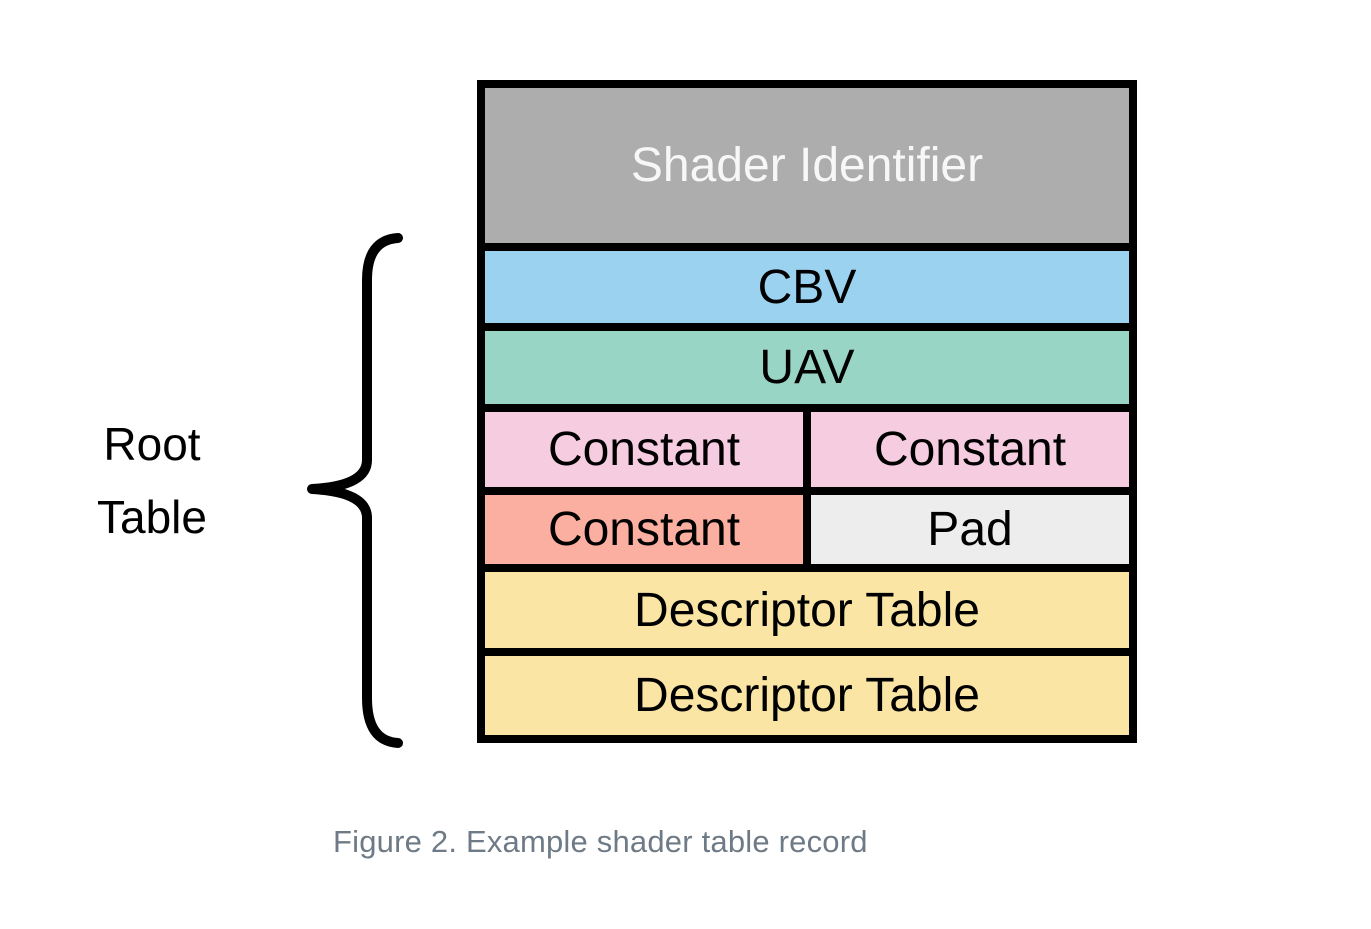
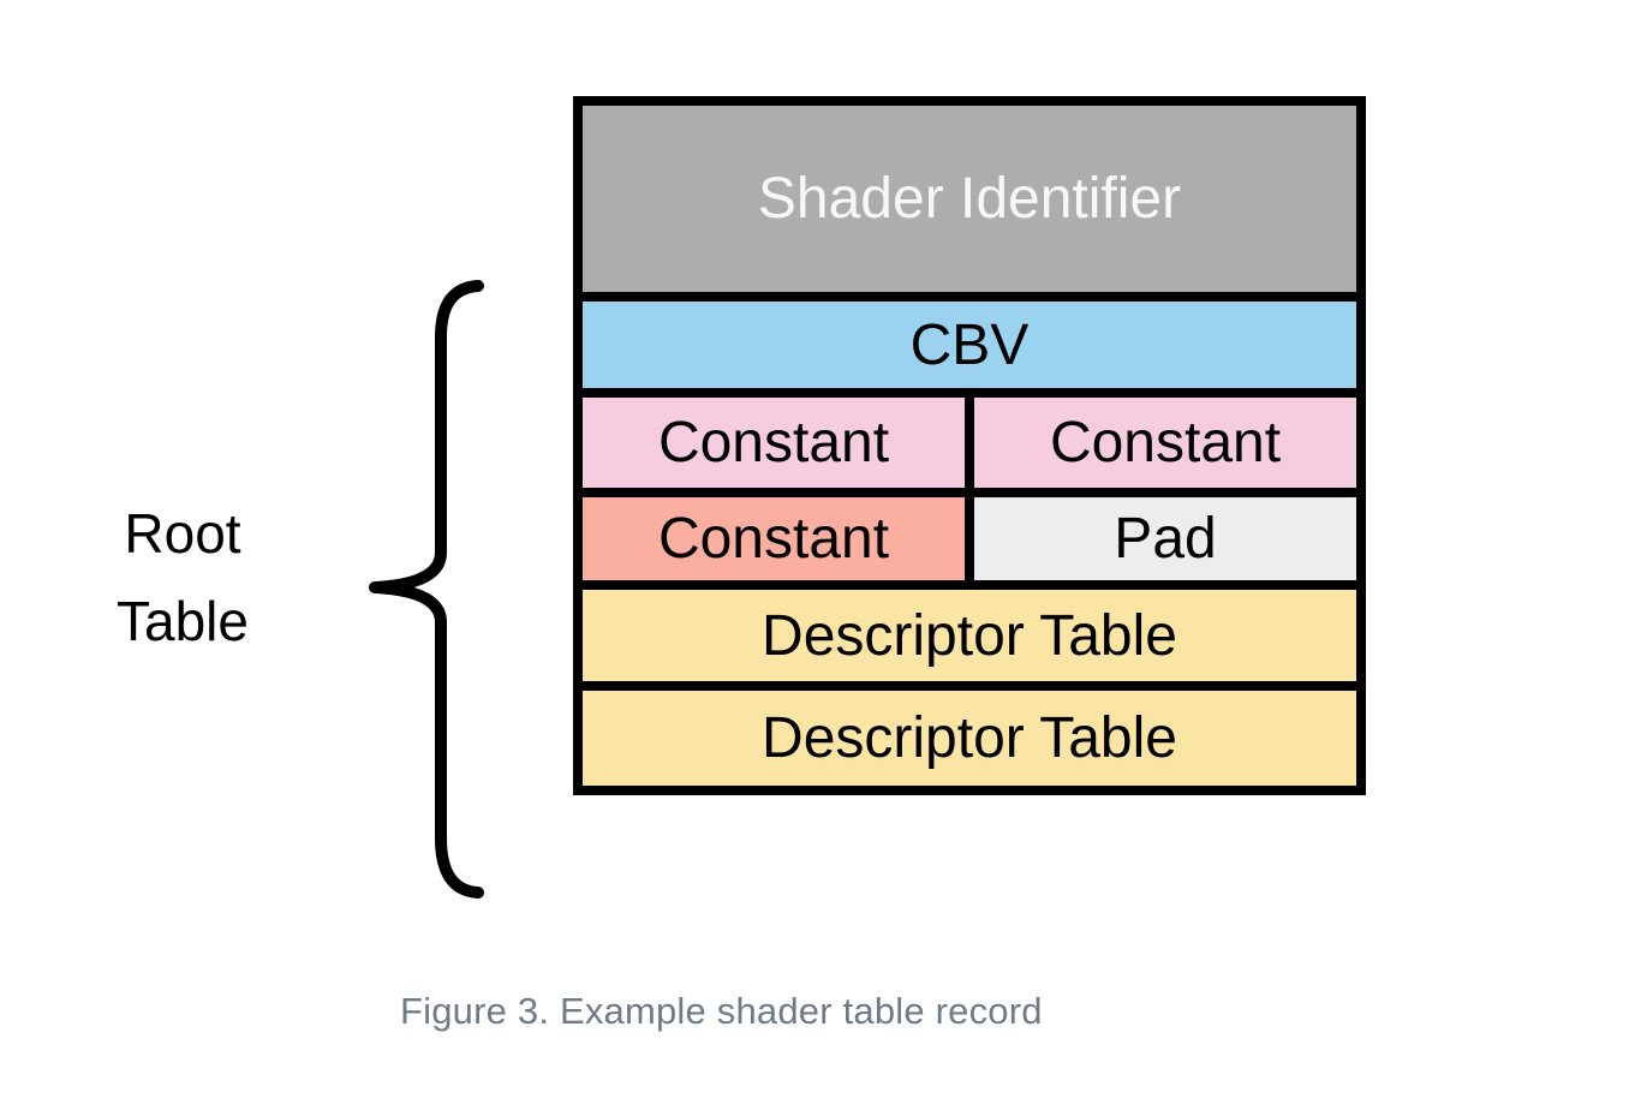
  Root Table
  Shader Identifier
  CBV
- UAV
  Constant
  Constant
  Constant
  Pad
  Descriptor Table
  Descriptor Table
- Figure 2. Example shader table record
+ Figure 3. Example shader table record
